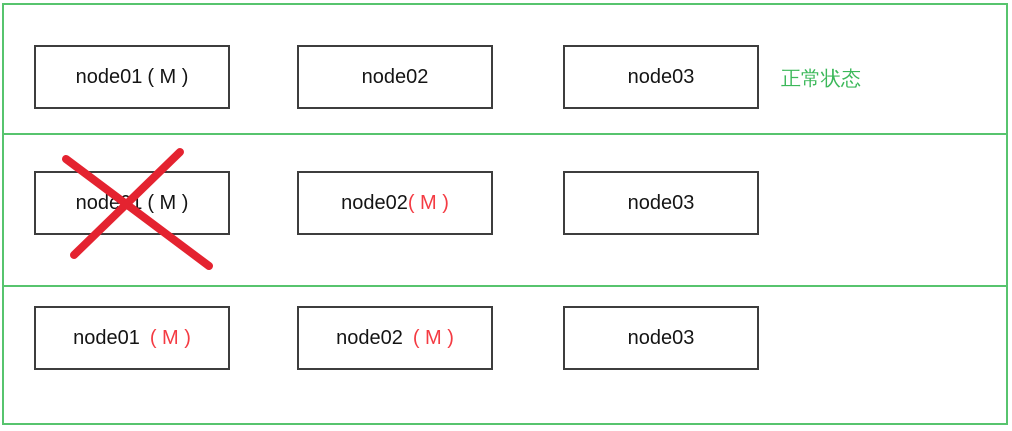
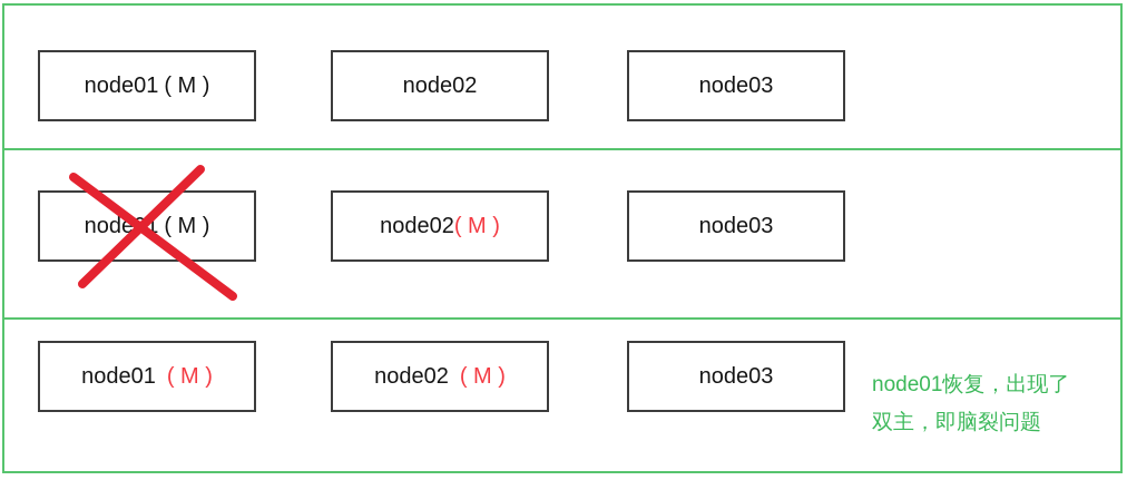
  node01
  ( M )
  node02
  node03
- 正常状态
  node1
  ( M )
  node02
  ( M )
  node03
  node01
  ( M )
  node02
  ( M )
  node03
+ node01恢复，出现了
+ 双主，即脑裂问题
